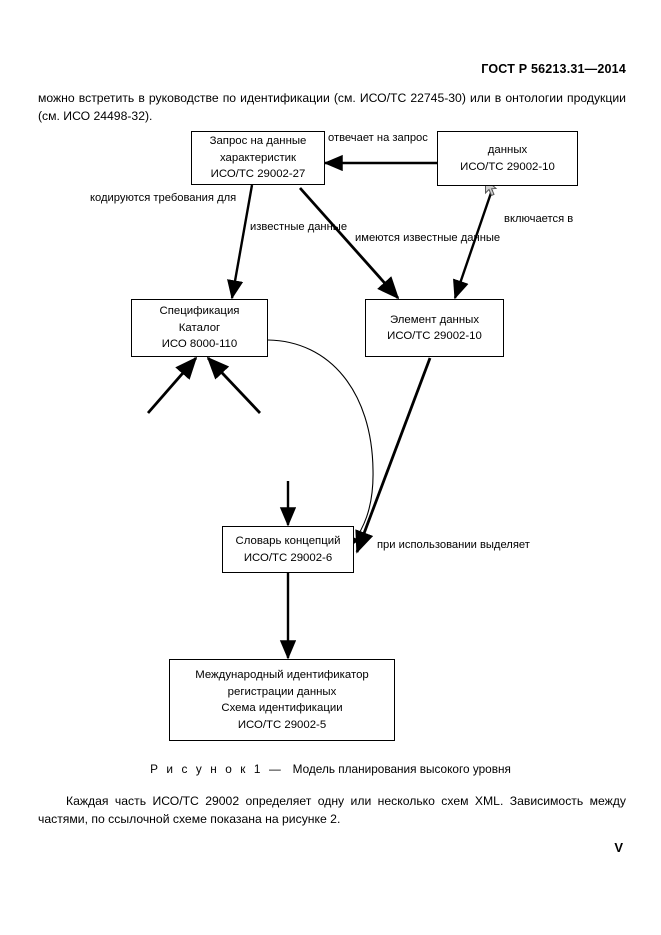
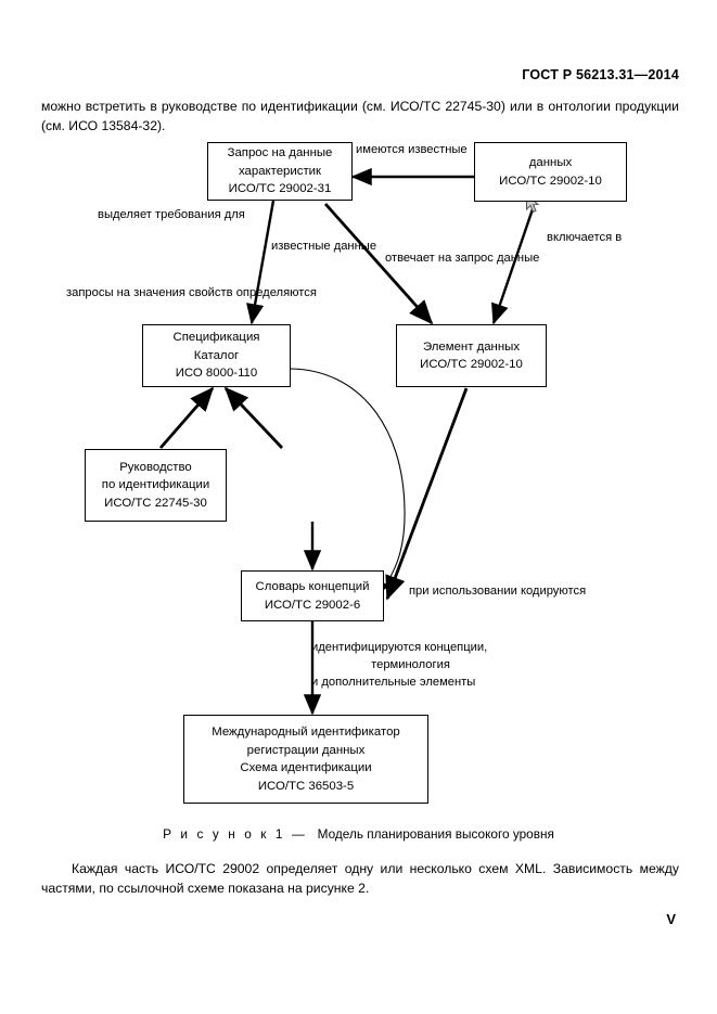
  ГОСТ Р 56213.31—2014
- можно встретить в руководстве по идентификации (см. ИСО/ТС 22745-30) или в онтологии продукции (см. ИСО 24498-32).
+ можно встретить в руководстве по идентификации (см. ИСО/ТС 22745-30) или в онтологии продукции (см. ИСО 13584-32).
  Запрос на данные
  характеристик
- ИСО/ТС 29002-27
+ ИСО/ТС 29002-31
  данных
  ИСО/ТС 29002-10
  Спецификация
  Каталог
  ИСО 8000-110
  Элемент данных
  ИСО/ТС 29002-10
+ Руководство
+ по идентификации
+ ИСО/ТС 22745-30
  Словарь концепций
  ИСО/ТС 29002-6
  Международный идентификатор
  регистрации данных
  Схема идентификации
- ИСО/ТС 29002-5
+ ИСО/ТС 36503-5
- отвечает на запрос
+ имеются известные
- кодируются требования для
+ выделяет требования для
  известные данные
- имеются известные данные
+ отвечает на запрос данные
  включается в
+ запросы на значения свойств определяются
- при использовании выделяет
+ при использовании кодируются
+ идентифицируются концепции,
+ терминология
+ и дополнительные элементы
  Р и с у н о к 1 — Модель планирования высокого уровня
  Каждая часть ИСО/ТС 29002 определяет одну или несколько схем XML. Зависимость между частями, по ссылочной схеме показана на рисунке 2.
  V
